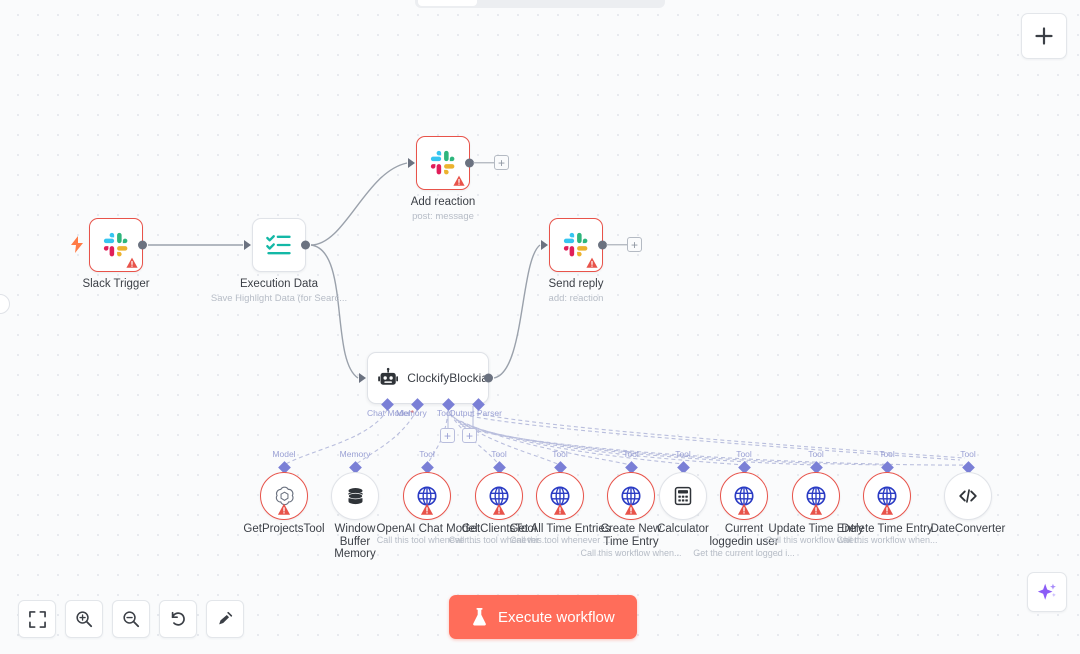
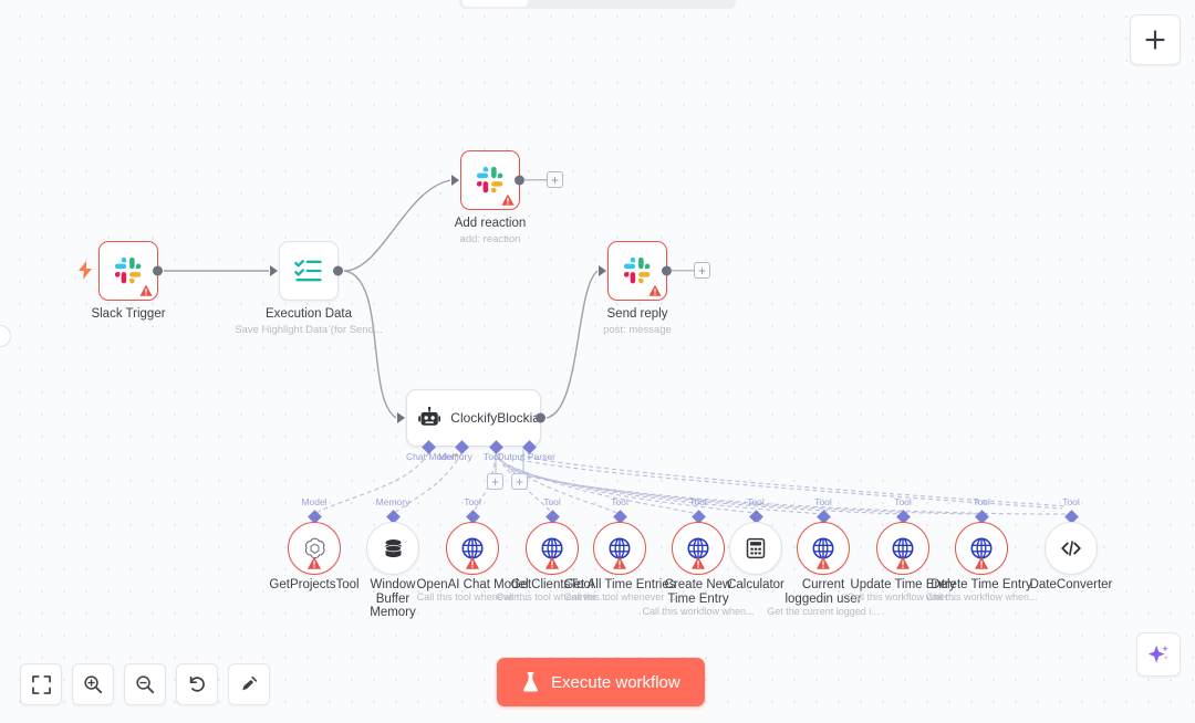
  Slack Trigger
  Execution Data
- Save Highlight Data (for Searc...
+ Save Highlight Data (for Send...
  +
  Add reaction
- post: message
+ add: reaction
  +
  Send reply
- add: reaction
+ post: message
  ClockifyBlocki
  Chat Model*
  Memory
  Tool
  Output Parser
  +
  +
  Model
  GetProjectsTool
  Memory
  Window Buffer Memory
  Tool
  OpenAI Chat Model
  Call this tool whenever ...
  Tool
  GetClientsTool
  Call this tool whenever ...
  Tool
  Get All Time Entries
  Call this tool whenever ...
  Tool
  Create New Time Entry
  Call this workflow when...
  Tool
  Calculator
  Tool
  Current loggedin user
  Get the current logged i...
  Tool
  Update Time Entry
  Call this workflow when...
  Tool
  Delete Time Entry
  Call this workflow when...
  Tool
  DateConverter
  Execute workflow
